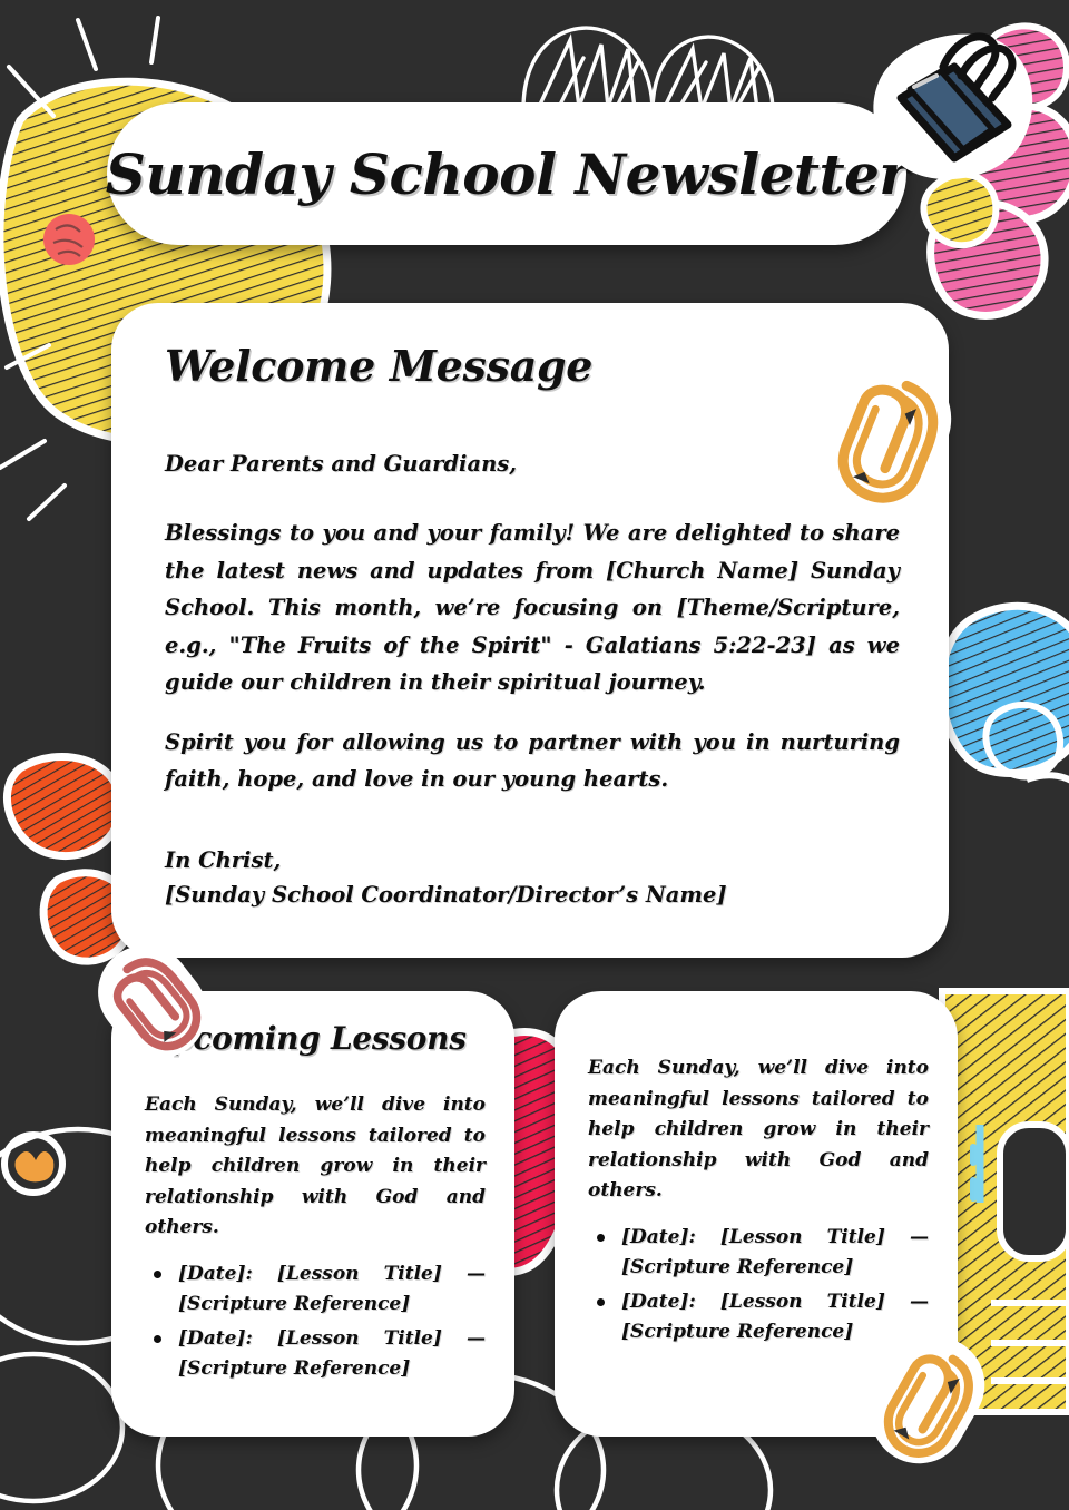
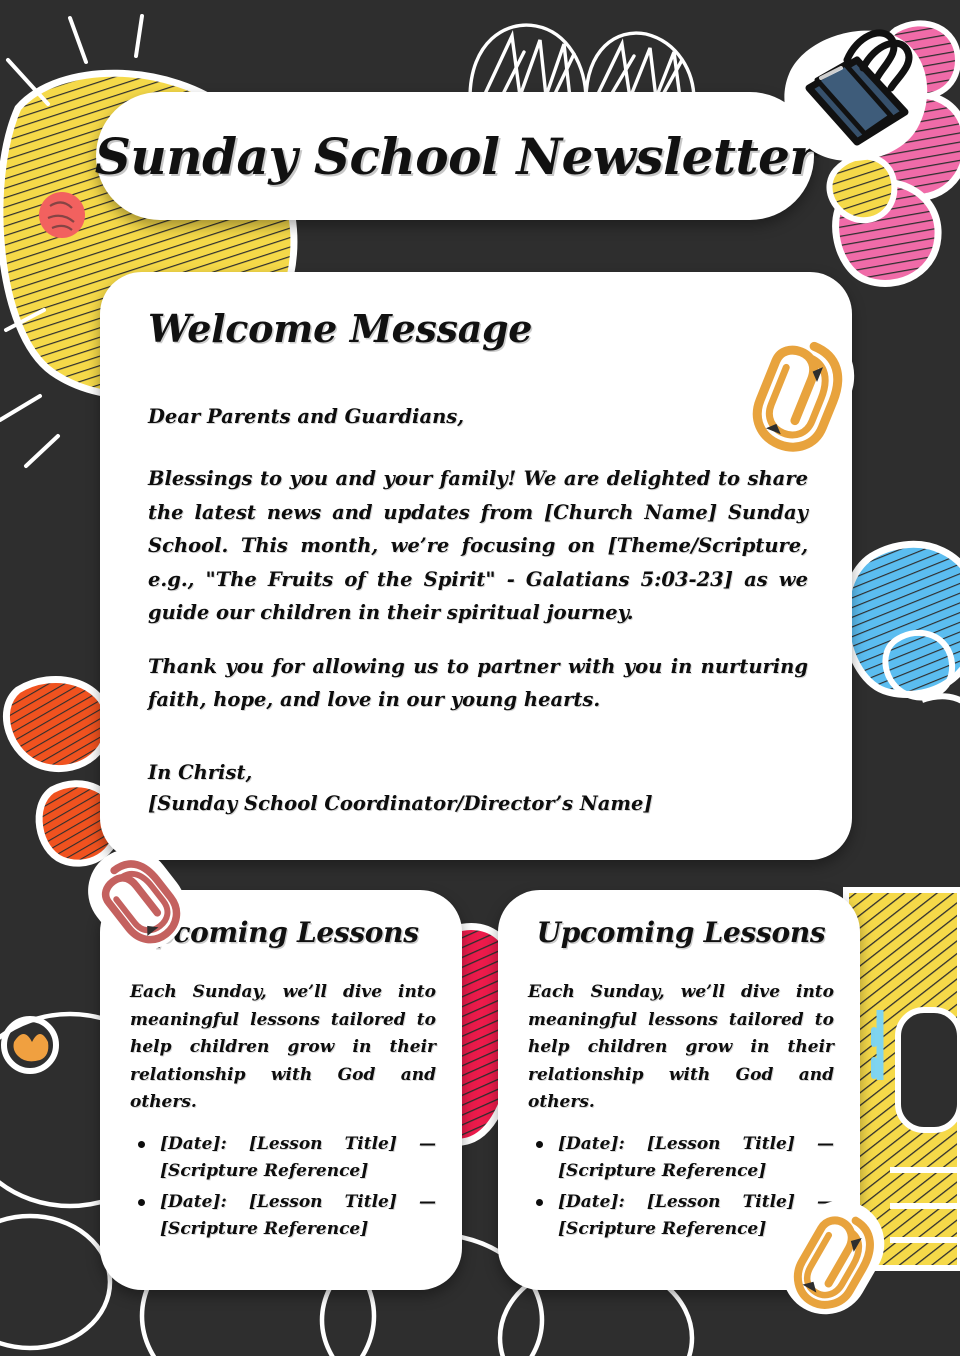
  Sunday School Newsletter
  Welcome Message
  Dear Parents and Guardians,
- Blessings to you and your family! We are delighted to share the latest news and updates from [Church Name] Sunday School. This month, we’re focusing on [Theme/Scripture, e.g., "The Fruits of the Spirit" - Galatians 5:22-23] as we guide our children in their spiritual journey.
+ Blessings to you and your family! We are delighted to share the latest news and updates from [Church Name] Sunday School. This month, we’re focusing on [Theme/Scripture, e.g., "The Fruits of the Spirit" - Galatians 5:03-23] as we guide our children in their spiritual journey.
- Spirit you for allowing us to partner with you in nurturing faith, hope, and love in our young hearts.
+ Thank you for allowing us to partner with you in nurturing faith, hope, and love in our young hearts.
  In Christ,
  [Sunday School Coordinator/Director’s Name]
  coming Lessons
  Each Sunday, we’ll dive into meaningful lessons tailored to help children grow in their relationship with God and others.
  [Date]: [Lesson Title] — [Scripture Reference]
  [Date]: [Lesson Title] — [Scripture Reference]
+ Upcoming Lessons
  Each Sunday, we’ll dive into meaningful lessons tailored to help children grow in their relationship with God and others.
  [Date]: [Lesson Title] — [Scripture Reference]
  [Date]: [Lesson Title] — [Scripture Reference]
